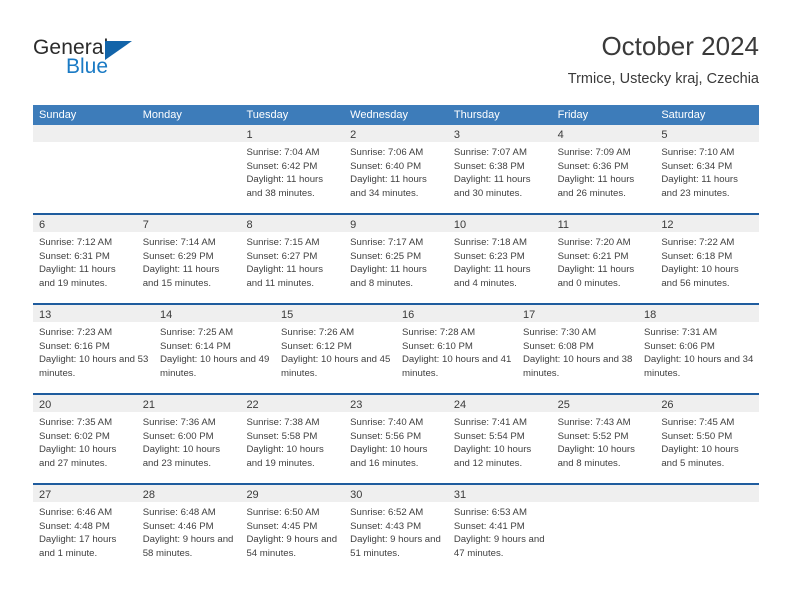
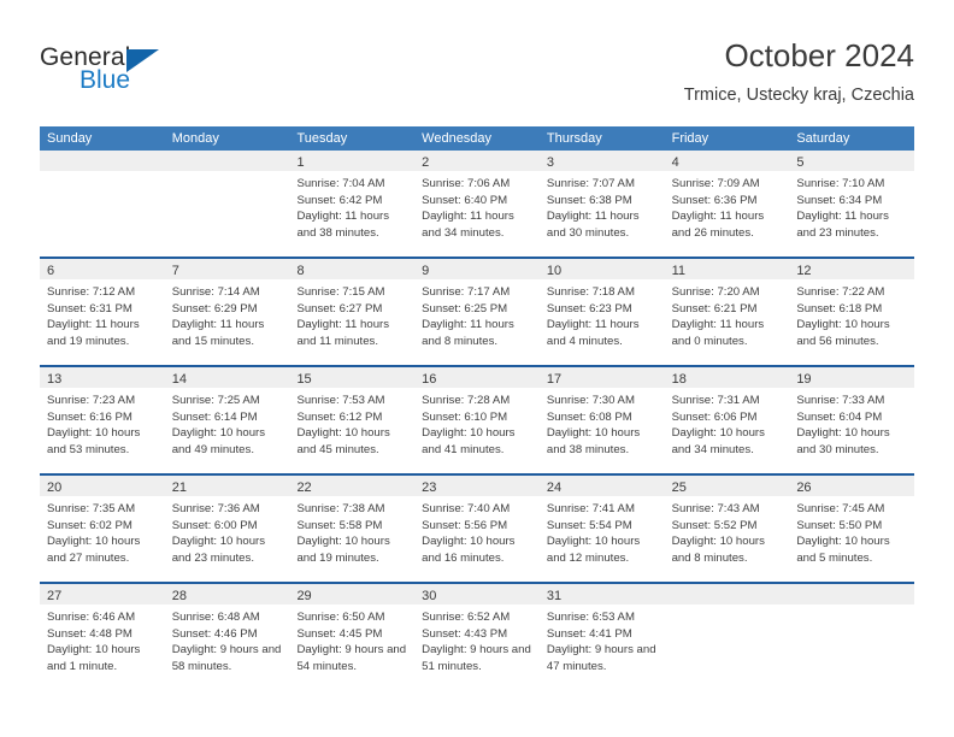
  General
  Blue
  October 2024
  Trmice, Ustecky kraj, Czechia
  Sunday
  Monday
  Tuesday
  Wednesday
  Thursday
  Friday
  Saturday
  1
  Sunrise: 7:04 AM
  Sunset: 6:42 PM
  Daylight: 11 hours and 38 minutes.
  2
  Sunrise: 7:06 AM
  Sunset: 6:40 PM
  Daylight: 11 hours and 34 minutes.
  3
  Sunrise: 7:07 AM
  Sunset: 6:38 PM
  Daylight: 11 hours and 30 minutes.
  4
  Sunrise: 7:09 AM
  Sunset: 6:36 PM
  Daylight: 11 hours and 26 minutes.
  5
  Sunrise: 7:10 AM
  Sunset: 6:34 PM
  Daylight: 11 hours and 23 minutes.
  6
  Sunrise: 7:12 AM
  Sunset: 6:31 PM
  Daylight: 11 hours and 19 minutes.
  7
  Sunrise: 7:14 AM
  Sunset: 6:29 PM
  Daylight: 11 hours and 15 minutes.
  8
  Sunrise: 7:15 AM
  Sunset: 6:27 PM
  Daylight: 11 hours and 11 minutes.
  9
  Sunrise: 7:17 AM
  Sunset: 6:25 PM
  Daylight: 11 hours and 8 minutes.
  10
  Sunrise: 7:18 AM
  Sunset: 6:23 PM
  Daylight: 11 hours and 4 minutes.
  11
  Sunrise: 7:20 AM
  Sunset: 6:21 PM
  Daylight: 11 hours and 0 minutes.
  12
  Sunrise: 7:22 AM
  Sunset: 6:18 PM
  Daylight: 10 hours and 56 minutes.
  13
  Sunrise: 7:23 AM
  Sunset: 6:16 PM
  Daylight: 10 hours and 53 minutes.
  14
  Sunrise: 7:25 AM
  Sunset: 6:14 PM
  Daylight: 10 hours and 49 minutes.
  15
- Sunrise: 7:26 AM
+ Sunrise: 7:53 AM
  Sunset: 6:12 PM
  Daylight: 10 hours and 45 minutes.
  16
  Sunrise: 7:28 AM
  Sunset: 6:10 PM
  Daylight: 10 hours and 41 minutes.
  17
  Sunrise: 7:30 AM
  Sunset: 6:08 PM
  Daylight: 10 hours and 38 minutes.
  18
  Sunrise: 7:31 AM
  Sunset: 6:06 PM
  Daylight: 10 hours and 34 minutes.
+ 19
+ Sunrise: 7:33 AM
+ Sunset: 6:04 PM
+ Daylight: 10 hours and 30 minutes.
  20
  Sunrise: 7:35 AM
  Sunset: 6:02 PM
  Daylight: 10 hours and 27 minutes.
  21
  Sunrise: 7:36 AM
  Sunset: 6:00 PM
  Daylight: 10 hours and 23 minutes.
  22
  Sunrise: 7:38 AM
  Sunset: 5:58 PM
  Daylight: 10 hours and 19 minutes.
  23
  Sunrise: 7:40 AM
  Sunset: 5:56 PM
  Daylight: 10 hours and 16 minutes.
  24
  Sunrise: 7:41 AM
  Sunset: 5:54 PM
  Daylight: 10 hours and 12 minutes.
  25
  Sunrise: 7:43 AM
  Sunset: 5:52 PM
  Daylight: 10 hours and 8 minutes.
  26
  Sunrise: 7:45 AM
  Sunset: 5:50 PM
  Daylight: 10 hours and 5 minutes.
  27
  Sunrise: 6:46 AM
  Sunset: 4:48 PM
- Daylight: 17 hours and 1 minute.
+ Daylight: 10 hours and 1 minute.
  28
  Sunrise: 6:48 AM
  Sunset: 4:46 PM
  Daylight: 9 hours and 58 minutes.
  29
  Sunrise: 6:50 AM
  Sunset: 4:45 PM
  Daylight: 9 hours and 54 minutes.
  30
  Sunrise: 6:52 AM
  Sunset: 4:43 PM
  Daylight: 9 hours and 51 minutes.
  31
  Sunrise: 6:53 AM
  Sunset: 4:41 PM
  Daylight: 9 hours and 47 minutes.
